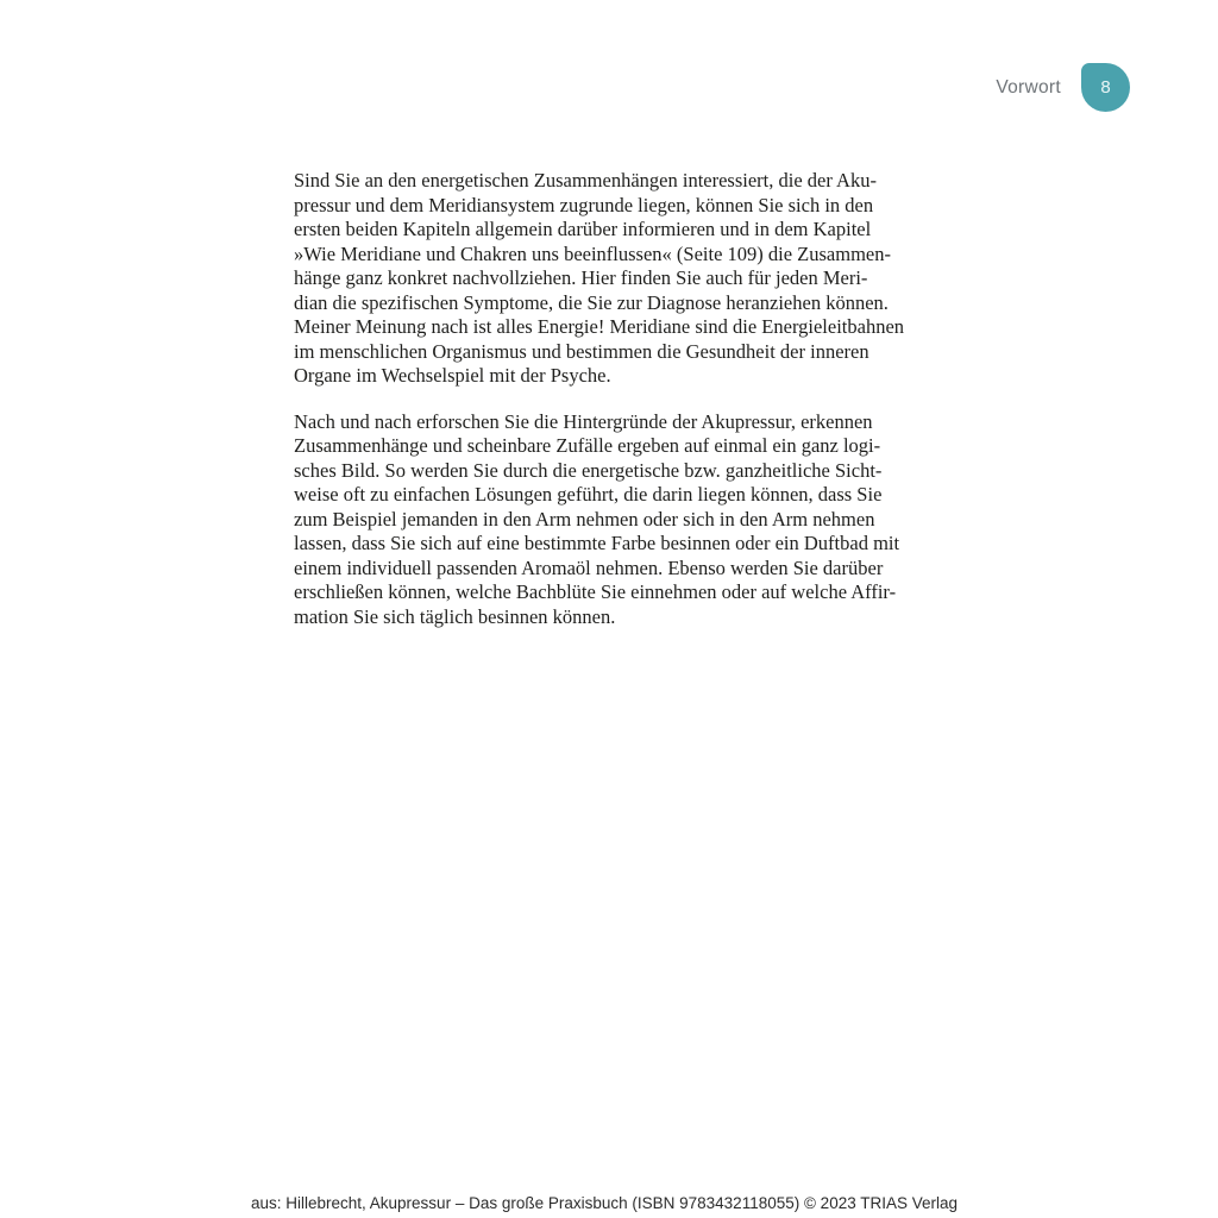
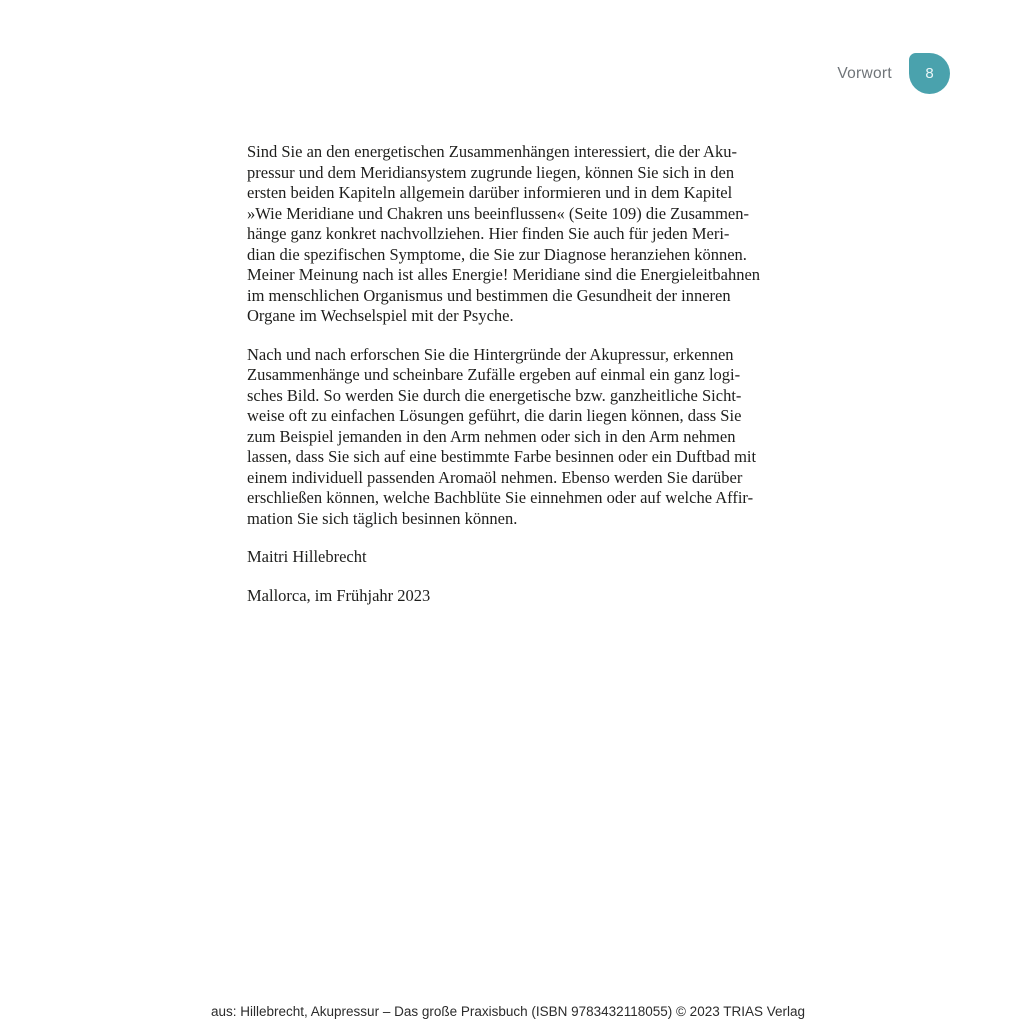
  Vorwort
  8
  Sind Sie an den energetischen Zusammenhängen interessiert, die der Aku-
  pressur und dem Meridiansystem zugrunde liegen, können Sie sich in den
  ersten beiden Kapiteln allgemein darüber informieren und in dem Kapitel
  »Wie Meridiane und Chakren uns beeinflussen« (Seite 109) die Zusammen-
  hänge ganz konkret nachvollziehen. Hier finden Sie auch für jeden Meri-
  dian die spezifischen Symptome, die Sie zur Diagnose heranziehen können.
  Meiner Meinung nach ist alles Energie! Meridiane sind die Energieleitbahnen
  im menschlichen Organismus und bestimmen die Gesundheit der inneren
  Organe im Wechselspiel mit der Psyche.
  Nach und nach erforschen Sie die Hintergründe der Akupressur, erkennen
  Zusammenhänge und scheinbare Zufälle ergeben auf einmal ein ganz logi-
  sches Bild. So werden Sie durch die energetische bzw. ganzheitliche Sicht-
  weise oft zu einfachen Lösungen geführt, die darin liegen können, dass Sie
  zum Beispiel jemanden in den Arm nehmen oder sich in den Arm nehmen
  lassen, dass Sie sich auf eine bestimmte Farbe besinnen oder ein Duftbad mit
  einem individuell passenden Aromaöl nehmen. Ebenso werden Sie darüber
  erschließen können, welche Bachblüte Sie einnehmen oder auf welche Affir-
  mation Sie sich täglich besinnen können.
+ Maitri Hillebrecht
+ Mallorca, im Frühjahr 2023
  aus: Hillebrecht, Akupressur – Das große Praxisbuch (ISBN 9783432118055) © 2023 TRIAS Verlag
